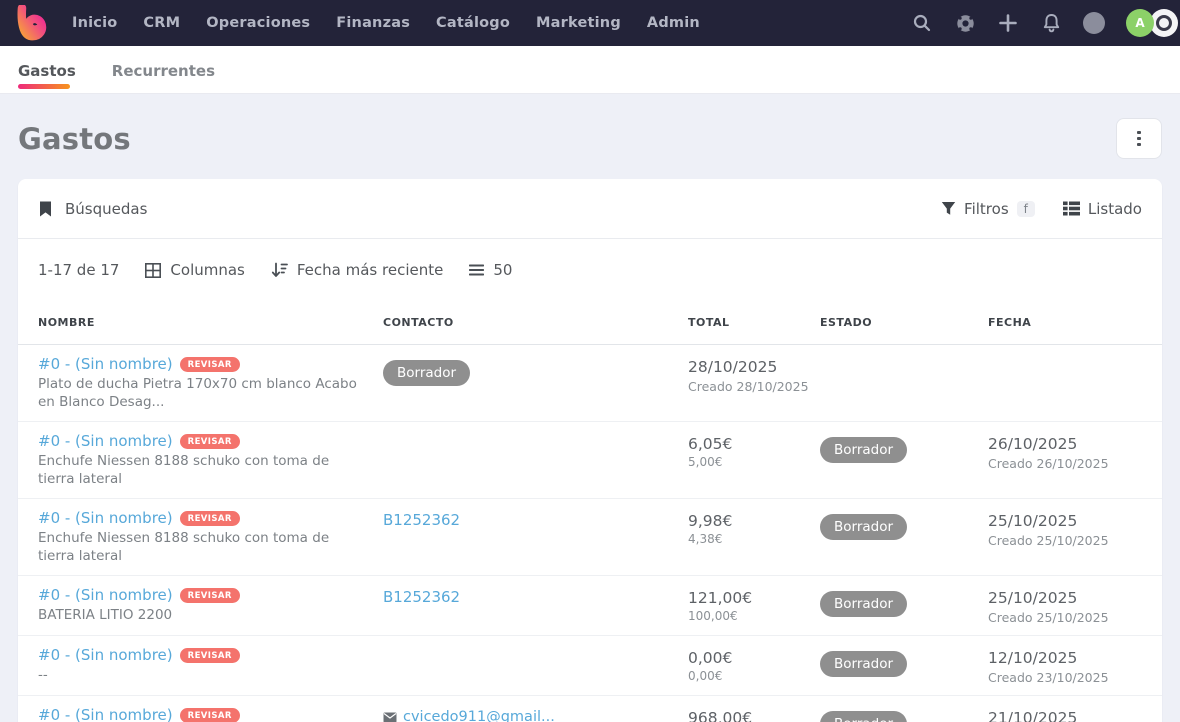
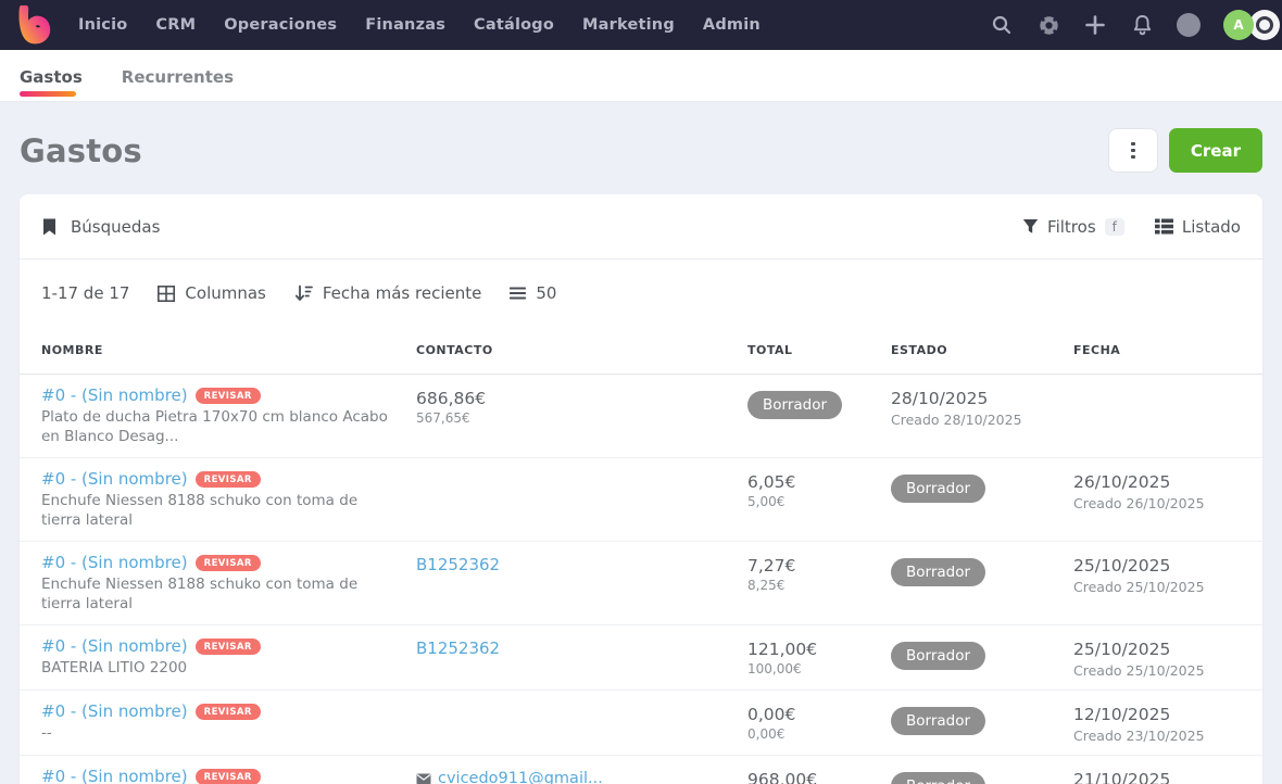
  Inicio
  CRM
  Operaciones
  Finanzas
  Catálogo
  Marketing
  Admin
  A
  Gastos
  Recurrentes
  Gastos
+ Crear
  Búsquedas
  Filtros
  f
  Listado
  1-17 de 17
  Columnas
  Fecha más reciente
  50
  NOMBRE
  CONTACTO
  TOTAL
  ESTADO
  FECHA
  #0 - (Sin nombre)
  REVISAR
  Plato de ducha Pietra 170x70 cm blanco Acabo en Blanco Desag...
+ 686,86€
+ 567,65€
  Borrador
  28/10/2025
  Creado 28/10/2025
  #0 - (Sin nombre)
  REVISAR
  Enchufe Niessen 8188 schuko con toma de tierra lateral
  6,05€
  5,00€
  Borrador
  26/10/2025
  Creado 26/10/2025
  #0 - (Sin nombre)
  REVISAR
  Enchufe Niessen 8188 schuko con toma de tierra lateral
  B1252362
- 9,98€
+ 7,27€
- 4,38€
+ 8,25€
  Borrador
  25/10/2025
  Creado 25/10/2025
  #0 - (Sin nombre)
  REVISAR
  BATERIA LITIO 2200
  B1252362
  121,00€
  100,00€
  Borrador
  25/10/2025
  Creado 25/10/2025
  #0 - (Sin nombre)
  REVISAR
  --
  0,00€
  0,00€
  Borrador
  12/10/2025
  Creado 23/10/2025
  #0 - (Sin nombre)
  REVISAR
  cvicedo911@gmail...
  968,00€
  21/10/2025
